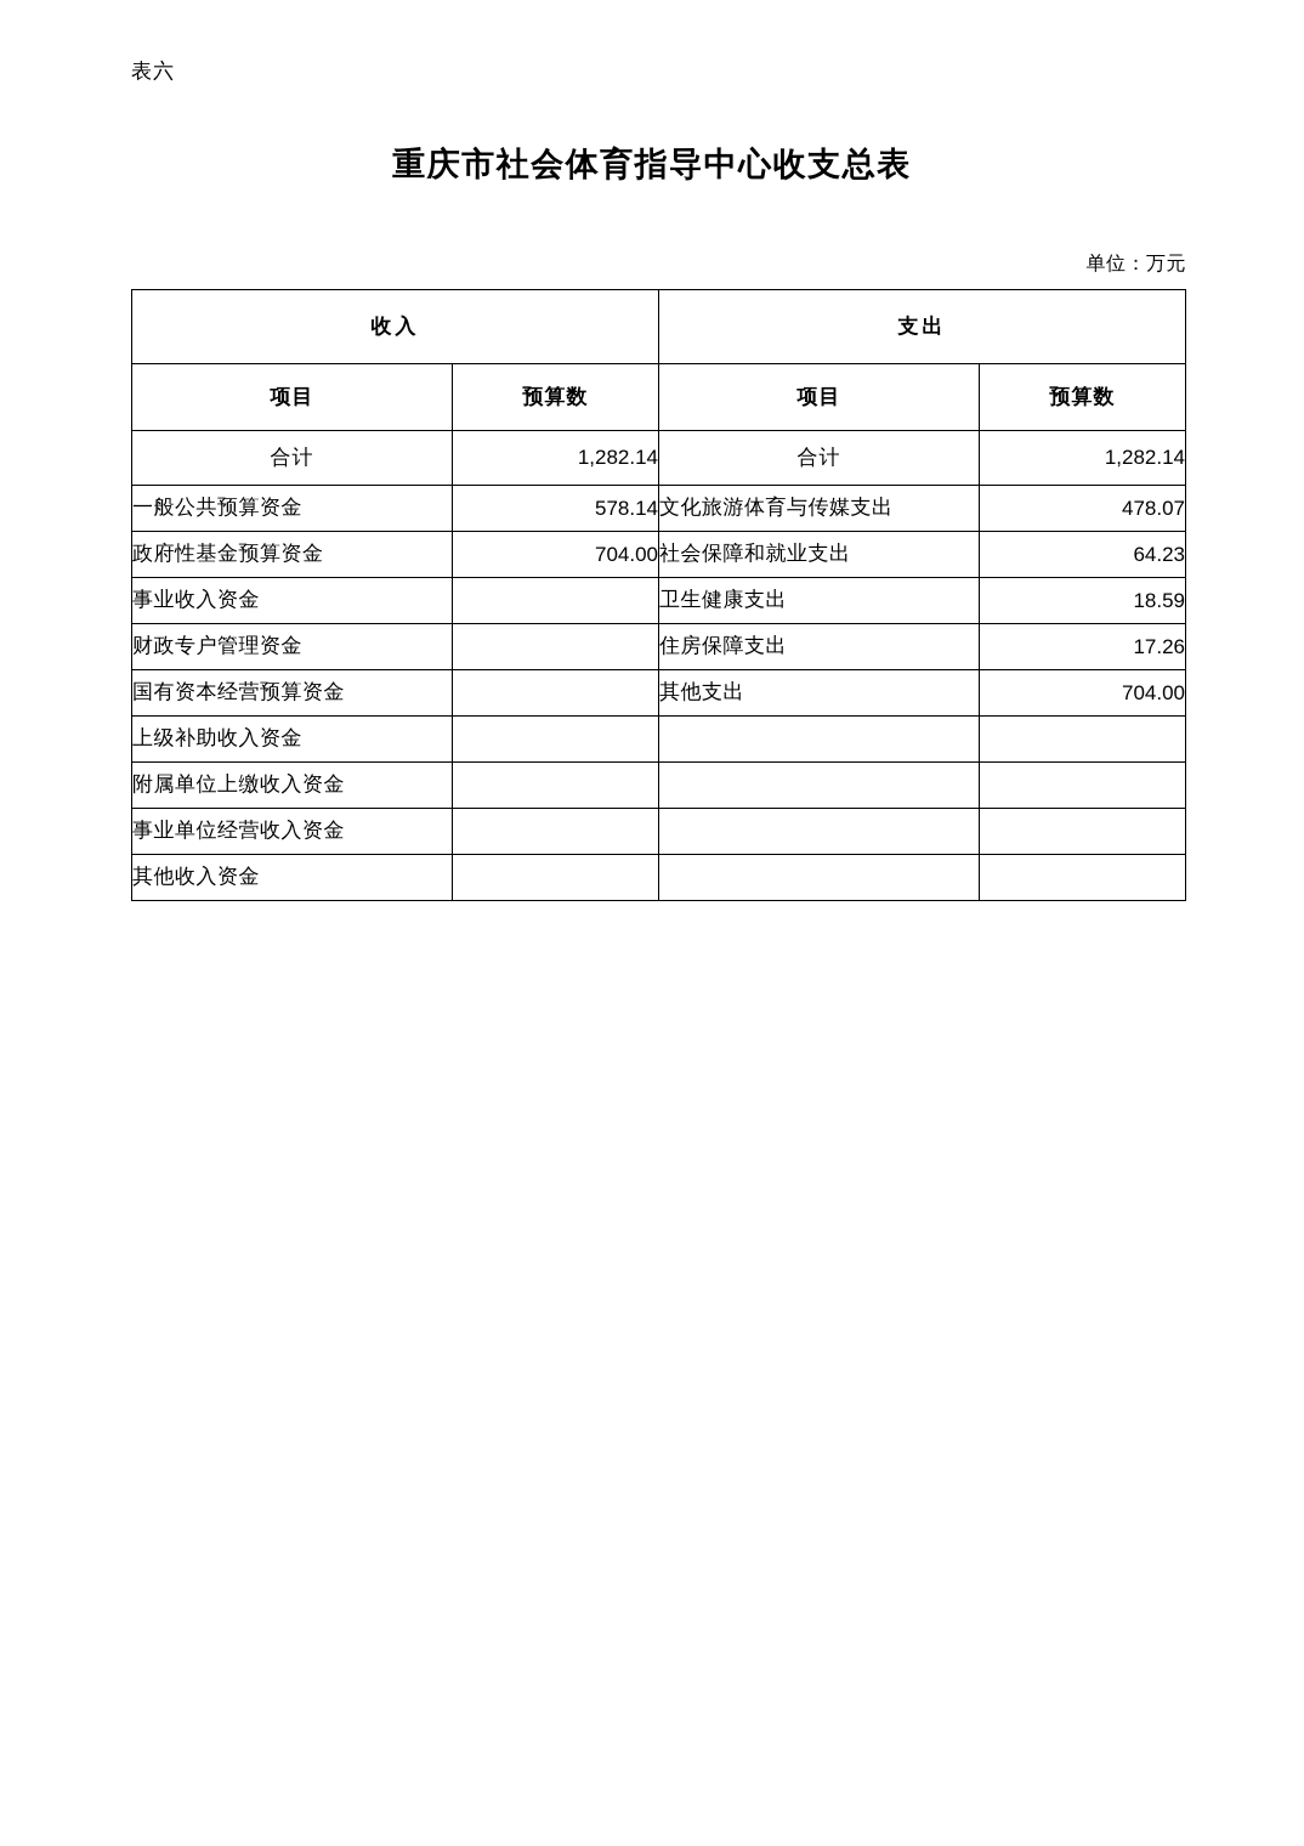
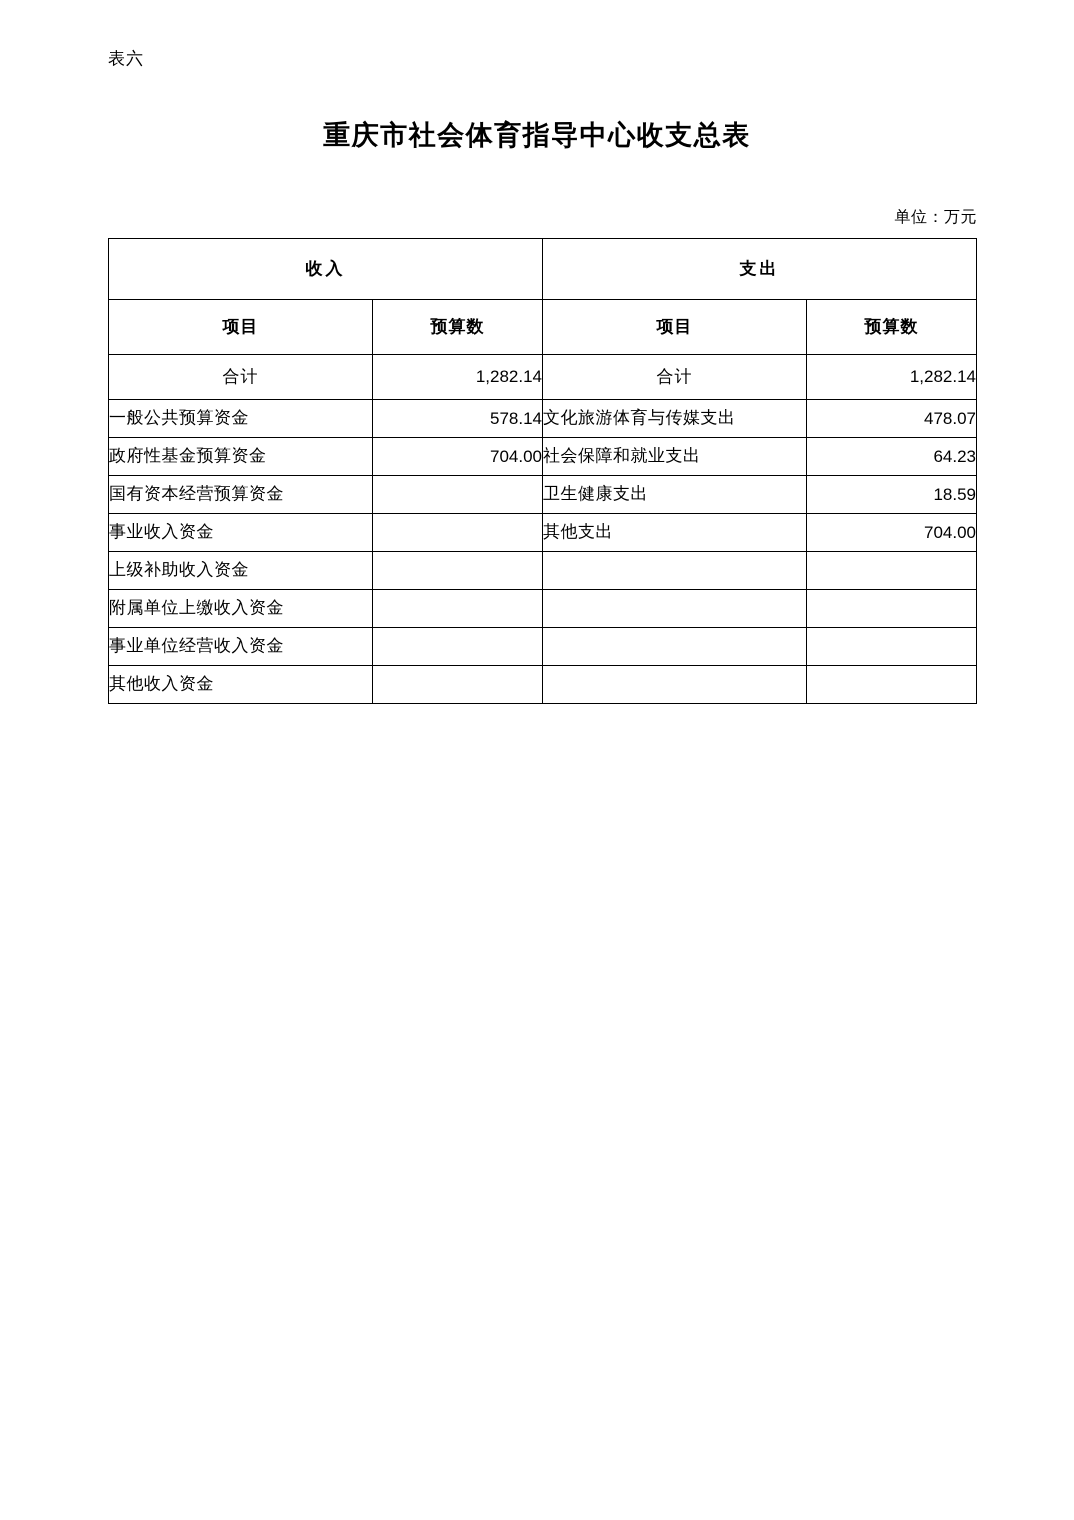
  表六
  重庆市社会体育指导中心收支总表
  单位：万元
  收入	支出
  项目	预算数	项目	预算数
  合计	1,282.14	合计	1,282.14
  一般公共预算资金	578.14	文化旅游体育与传媒支出	478.07
  政府性基金预算资金	704.00	社会保障和就业支出	64.23
- 事业收入资金		卫生健康支出	18.59
+ 国有资本经营预算资金		卫生健康支出	18.59
- 财政专户管理资金		住房保障支出	17.26
- 国有资本经营预算资金		其他支出	704.00
+ 事业收入资金		其他支出	704.00
  上级补助收入资金
  附属单位上缴收入资金
  事业单位经营收入资金
  其他收入资金
